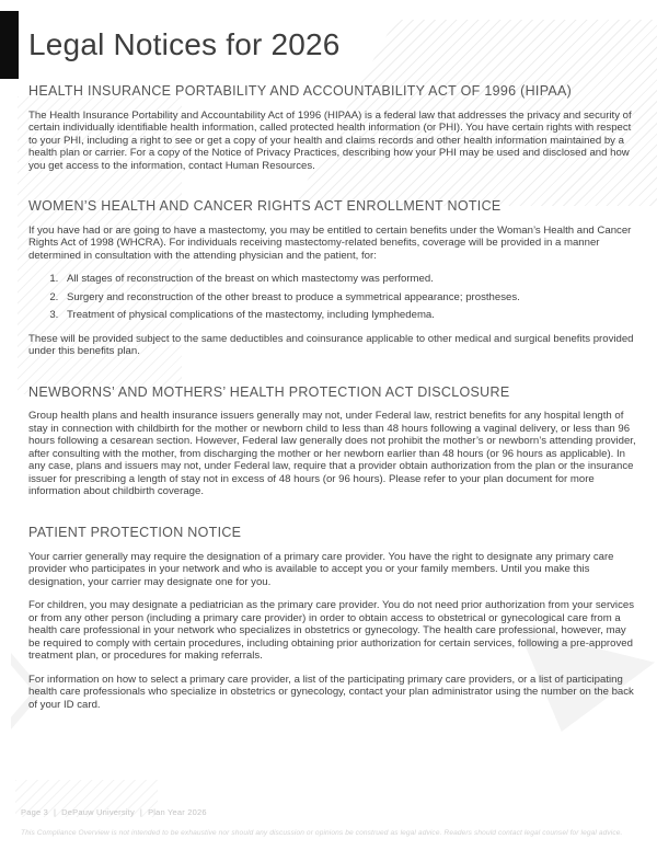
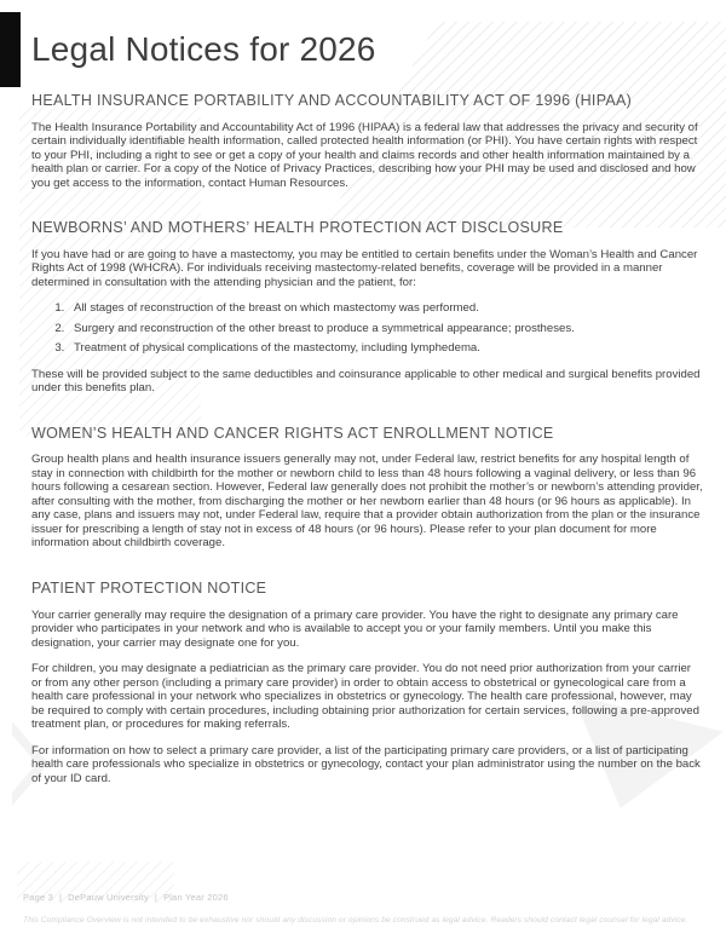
  Legal Notices for 2026
  HEALTH INSURANCE PORTABILITY AND ACCOUNTABILITY ACT OF 1996 (HIPAA)
  The Health Insurance Portability and Accountability Act of 1996 (HIPAA) is a federal law that addresses the privacy and security of certain individually identifiable health information, called protected health information (or PHI). You have certain rights with respect to your PHI, including a right to see or get a copy of your health and claims records and other health information maintained by a health plan or carrier. For a copy of the Notice of Privacy Practices, describing how your PHI may be used and disclosed and how you get access to the information, contact Human Resources.
- WOMEN’S HEALTH AND CANCER RIGHTS ACT ENROLLMENT NOTICE
+ NEWBORNS’ AND MOTHERS’ HEALTH PROTECTION ACT DISCLOSURE
  If you have had or are going to have a mastectomy, you may be entitled to certain benefits under the Woman’s Health and Cancer Rights Act of 1998 (WHCRA). For individuals receiving mastectomy-related benefits, coverage will be provided in a manner determined in consultation with the attending physician and the patient, for:
  All stages of reconstruction of the breast on which mastectomy was performed.
  Surgery and reconstruction of the other breast to produce a symmetrical appearance; prostheses.
  Treatment of physical complications of the mastectomy, including lymphedema.
  These will be provided subject to the same deductibles and coinsurance applicable to other medical and surgical benefits provided under this benefits plan.
- NEWBORNS’ AND MOTHERS’ HEALTH PROTECTION ACT DISCLOSURE
+ WOMEN’S HEALTH AND CANCER RIGHTS ACT ENROLLMENT NOTICE
  Group health plans and health insurance issuers generally may not, under Federal law, restrict benefits for any hospital length of stay in connection with childbirth for the mother or newborn child to less than 48 hours following a vaginal delivery, or less than 96 hours following a cesarean section. However, Federal law generally does not prohibit the mother’s or newborn’s attending provider, after consulting with the mother, from discharging the mother or her newborn earlier than 48 hours (or 96 hours as applicable). In any case, plans and issuers may not, under Federal law, require that a provider obtain authorization from the plan or the insurance issuer for prescribing a length of stay not in excess of 48 hours (or 96 hours). Please refer to your plan document for more information about childbirth coverage.
  PATIENT PROTECTION NOTICE
  Your carrier generally may require the designation of a primary care provider. You have the right to designate any primary care provider who participates in your network and who is available to accept you or your family members. Until you make this designation, your carrier may designate one for you.
- For children, you may designate a pediatrician as the primary care provider. You do not need prior authorization from your services or from any other person (including a primary care provider) in order to obtain access to obstetrical or gynecological care from a health care professional in your network who specializes in obstetrics or gynecology. The health care professional, however, may be required to comply with certain procedures, including obtaining prior authorization for certain services, following a pre-approved treatment plan, or procedures for making referrals.
+ For children, you may designate a pediatrician as the primary care provider. You do not need prior authorization from your carrier or from any other person (including a primary care provider) in order to obtain access to obstetrical or gynecological care from a health care professional in your network who specializes in obstetrics or gynecology. The health care professional, however, may be required to comply with certain procedures, including obtaining prior authorization for certain services, following a pre-approved treatment plan, or procedures for making referrals.
  For information on how to select a primary care provider, a list of the participating primary care providers, or a list of participating health care professionals who specialize in obstetrics or gynecology, contact your plan administrator using the number on the back of your ID card.
  Page 3 DePauw University | Plan Year 2026
